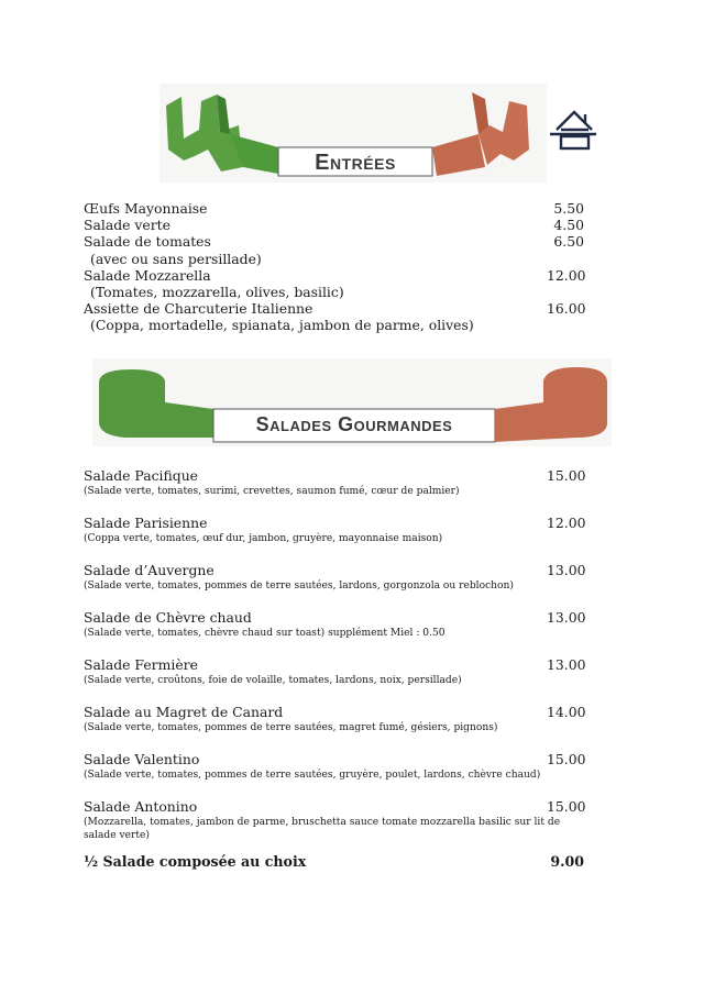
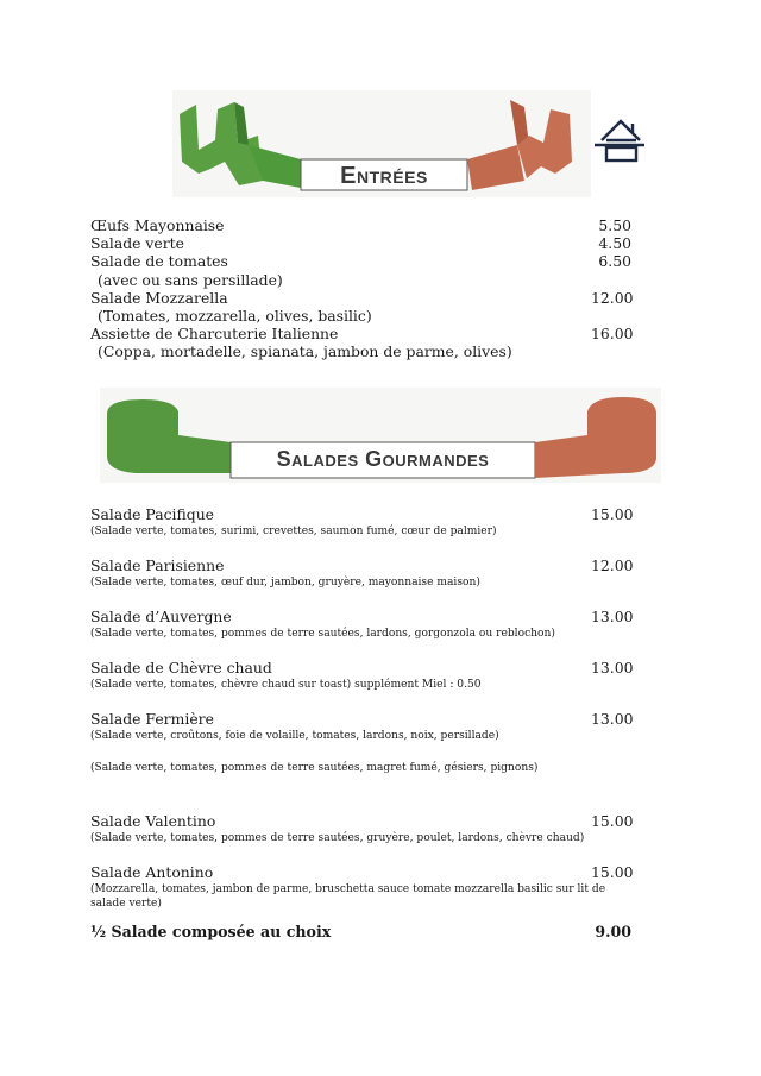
  Entrées
  Œufs Mayonnaise
  5.50
  Salade verte
  4.50
  Salade de tomates
  6.50
  (avec ou sans persillade)
  Salade Mozzarella
  12.00
  (Tomates, mozzarella, olives, basilic)
  Assiette de Charcuterie Italienne
  16.00
  (Coppa, mortadelle, spianata, jambon de parme, olives)
  Salades Gourmandes
  Salade Pacifique
  15.00
  (Salade verte, tomates, surimi, crevettes, saumon fumé, cœur de palmier)
  Salade Parisienne
  12.00
- (Coppa verte, tomates, œuf dur, jambon, gruyère, mayonnaise maison)
+ (Salade verte, tomates, œuf dur, jambon, gruyère, mayonnaise maison)
  Salade d’Auvergne
  13.00
  (Salade verte, tomates, pommes de terre sautées, lardons, gorgonzola ou reblochon)
  Salade de Chèvre chaud
  13.00
  (Salade verte, tomates, chèvre chaud sur toast) supplément Miel : 0.50
  Salade Fermière
  13.00
  (Salade verte, croûtons, foie de volaille, tomates, lardons, noix, persillade)
- Salade au Magret de Canard
- 14.00
  (Salade verte, tomates, pommes de terre sautées, magret fumé, gésiers, pignons)
  Salade Valentino
  15.00
  (Salade verte, tomates, pommes de terre sautées, gruyère, poulet, lardons, chèvre chaud)
  Salade Antonino
  15.00
  (Mozzarella, tomates, jambon de parme, bruschetta sauce tomate mozzarella basilic sur lit de salade verte)
  ½ Salade composée au choix
  9.00
